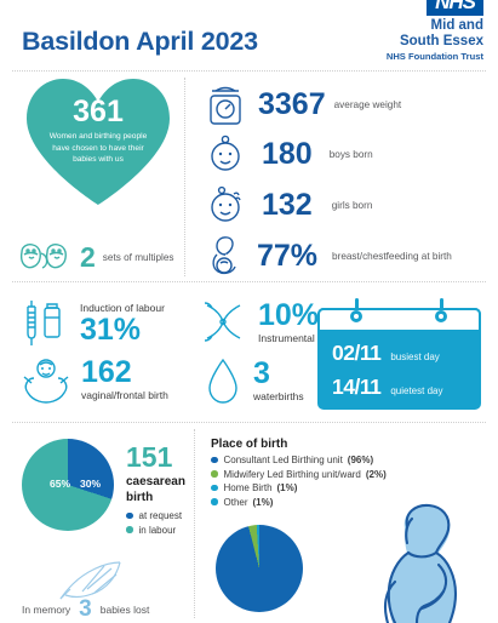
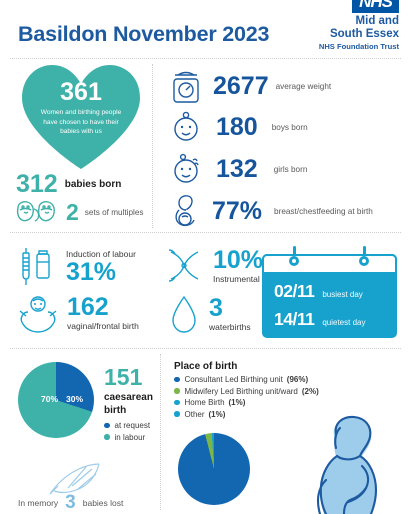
- Basildon April 2023
+ Basildon November 2023
  NHS
  Mid and
  South Essex
  NHS Foundation Trust
  361
+ 312
+ babies born
  2
  sets of multiples
- 3367
+ 2677
  average weight
  180
  boys born
  132
  girls born
  77%
  breast/chestfeeding at birth
  Induction of labour
  31%
  10%
  162
  vaginal/frontal birth
  3
  waterbirths
  02/11
  busiest day
  14/11
  quietest day
- 65%
+ 70%
  30%
  151
  caesarean
  birth
  at request
  in labour
  Place of birth
  Consultant Led Birthing unit
  (96%)
  Midwifery Led Birthing unit/ward
  (2%)
  Home Birth
  (1%)
  Other
  (1%)
  In memory
  3
  babies lost
